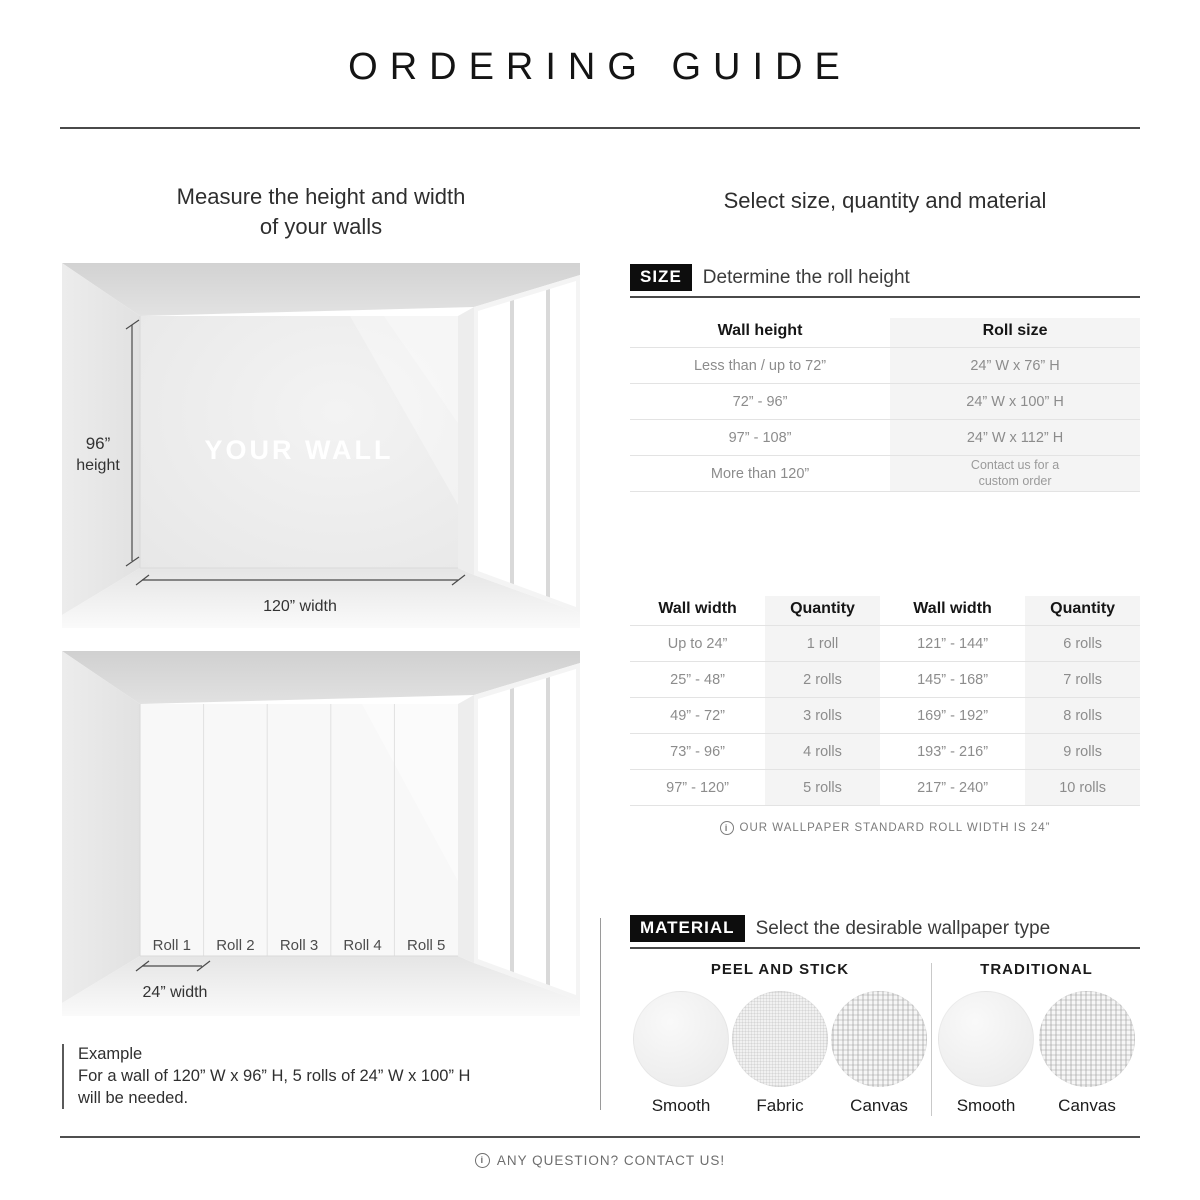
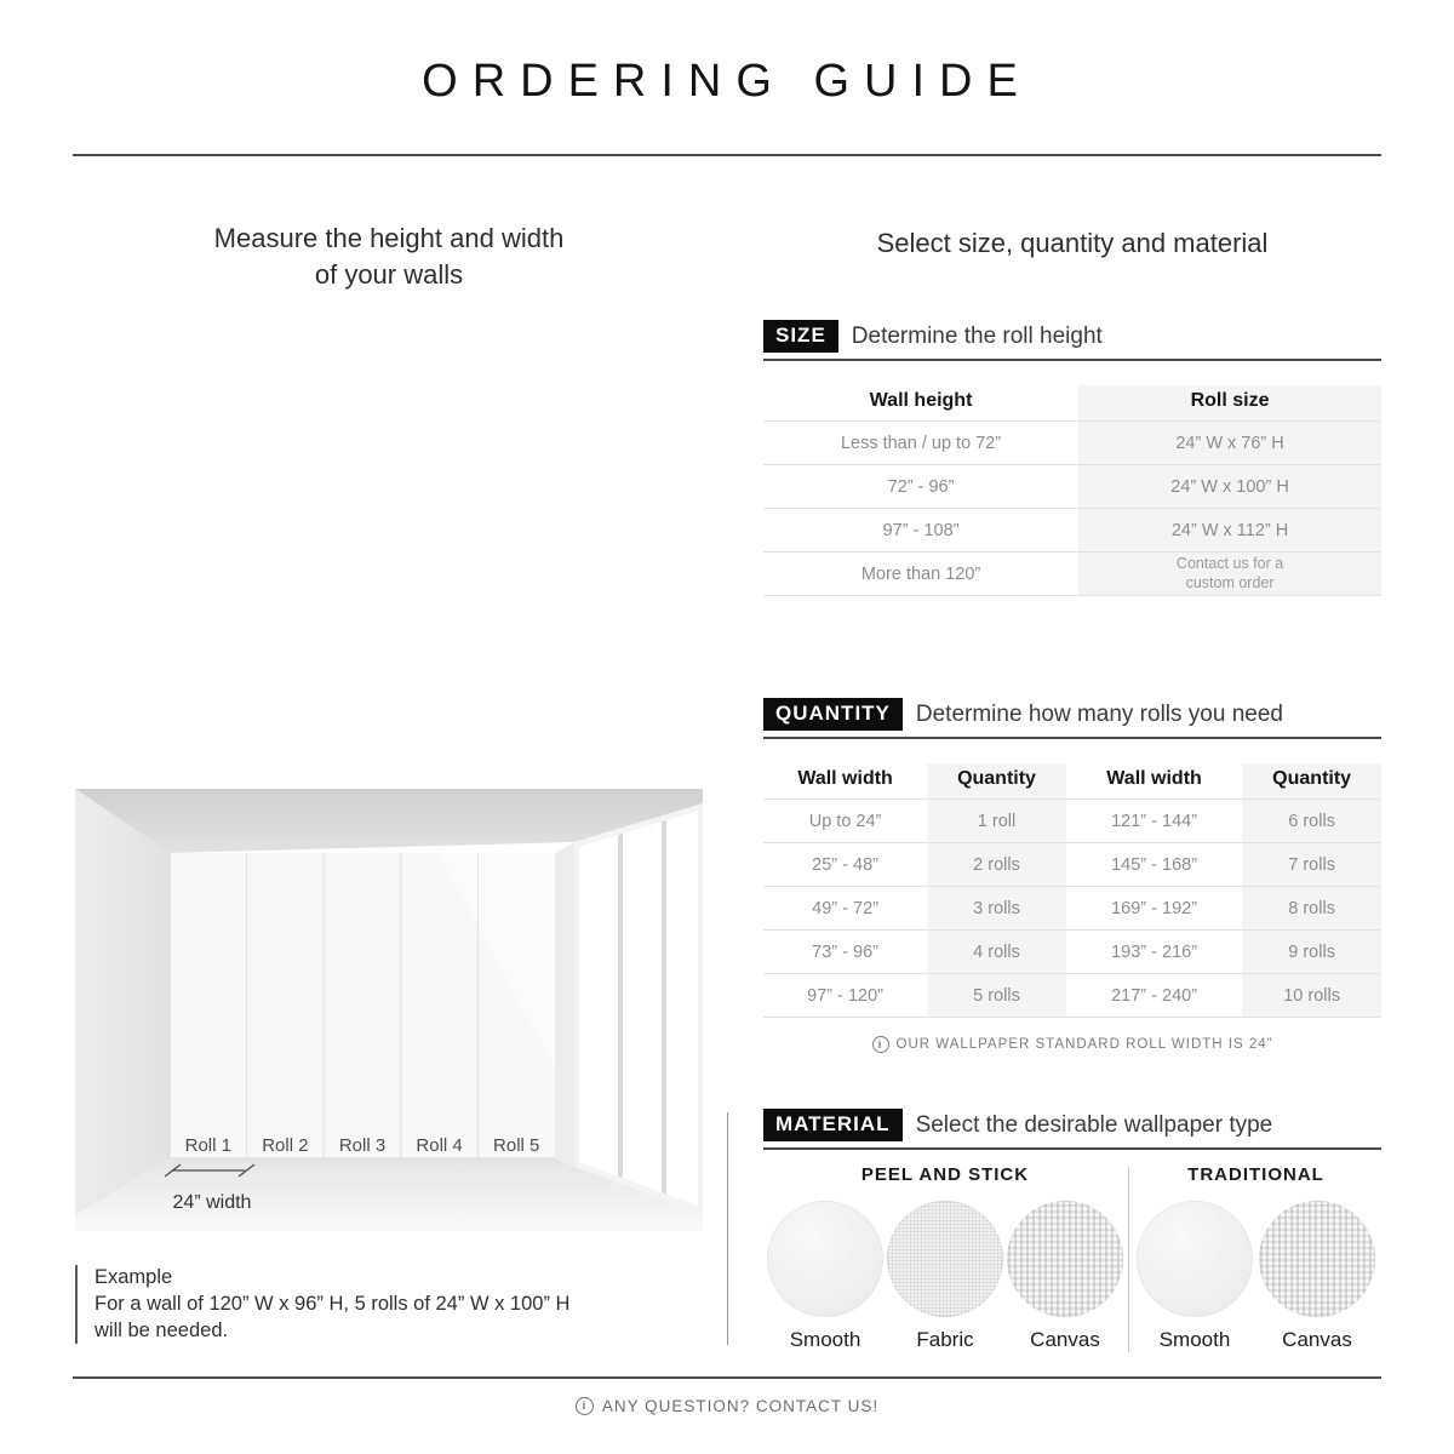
  ORDERING GUIDE
  Measure the height and width
  of your walls
  Select size, quantity and material
- 96”
- height
- 120” width
  Roll 1
  Roll 2
  Roll 3
  Roll 4
  Roll 5
  24” width
  Example
  For a wall of 120” W x 96” H, 5 rolls of 24” W x 100” H
  will be needed.
  SIZE
  Determine the roll height
  Wall height	Roll size
  Less than / up to 72”	24” W x 76” H
  72” - 96”	24” W x 100” H
  97” - 108”	24” W x 112” H
  More than 120”	Contact us for a custom order
+ QUANTITY
+ Determine how many rolls you need
  Wall width	Quantity	Wall width	Quantity
  Up to 24”	1 roll	121” - 144”	6 rolls
  25” - 48”	2 rolls	145” - 168”	7 rolls
  49” - 72”	3 rolls	169” - 192”	8 rolls
  73” - 96”	4 rolls	193” - 216”	9 rolls
  97” - 120”	5 rolls	217” - 240”	10 rolls
  i
  OUR WALLPAPER STANDARD ROLL WIDTH IS 24”
  MATERIAL
  Select the desirable wallpaper type
  PEEL AND STICK
  Smooth
  Fabric
  Canvas
  TRADITIONAL
  Smooth
  Canvas
  i
  ANY QUESTION? CONTACT US!
